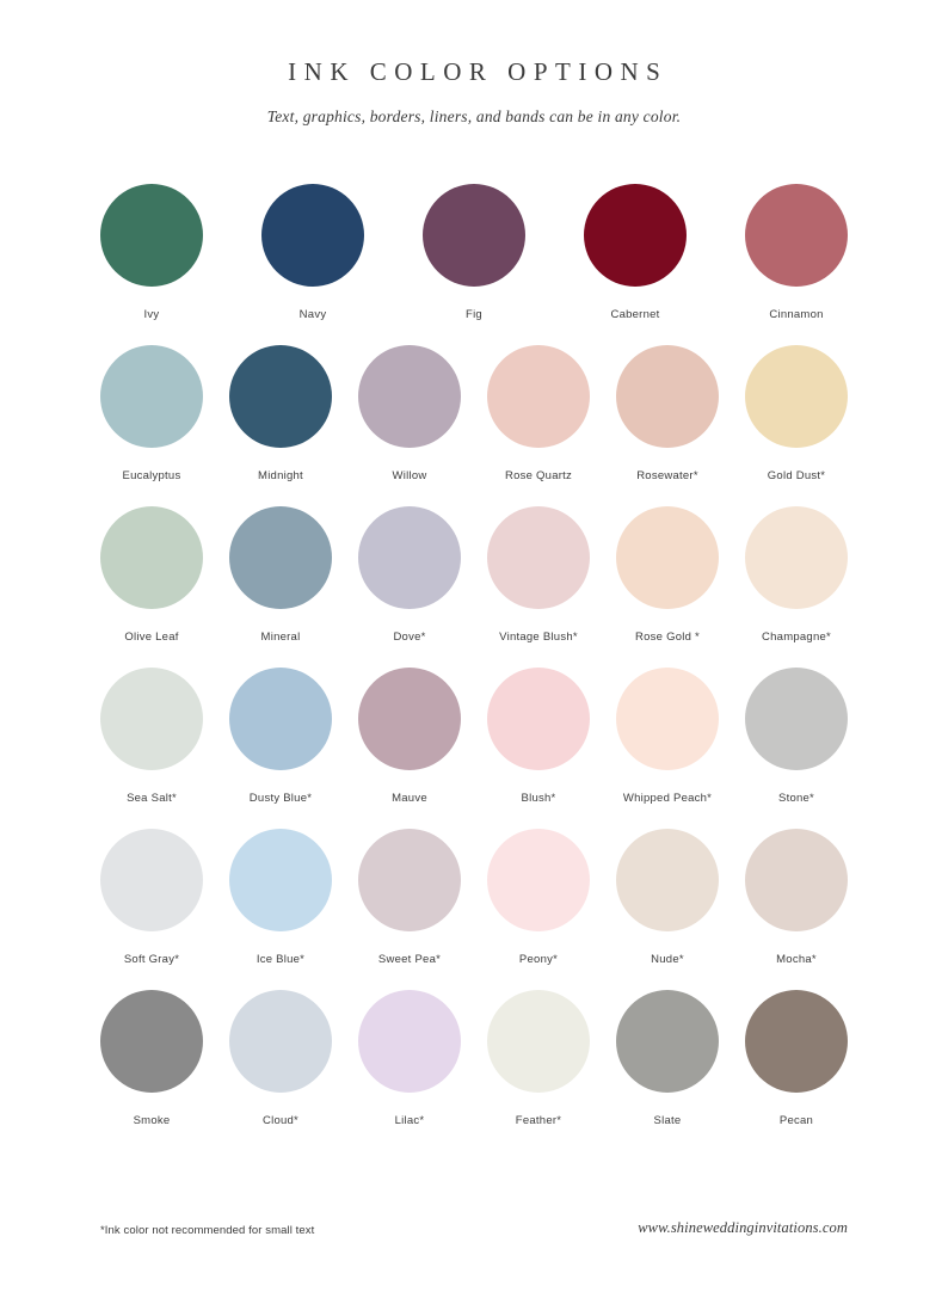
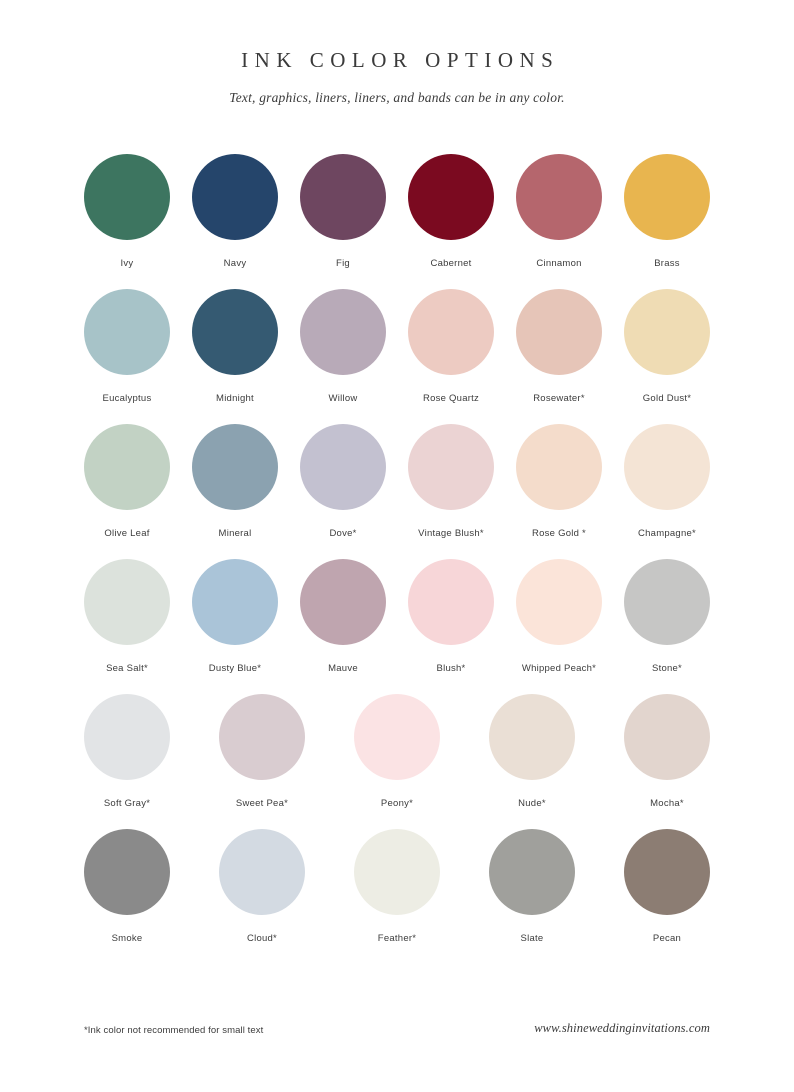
  INK COLOR OPTIONS
- Text, graphics, borders, liners, and bands can be in any color.
+ Text, graphics, liners, liners, and bands can be in any color.
  Ivy
  Navy
  Fig
  Cabernet
  Cinnamon
+ Brass
  Eucalyptus
  Midnight
  Willow
  Rose Quartz
  Rosewater*
  Gold Dust*
  Olive Leaf
  Mineral
  Dove*
  Vintage Blush*
  Rose Gold *
  Champagne*
  Sea Salt*
  Dusty Blue*
  Mauve
  Blush*
  Whipped Peach*
  Stone*
  Soft Gray*
- Ice Blue*
  Sweet Pea*
  Peony*
  Nude*
  Mocha*
  Smoke
  Cloud*
- Lilac*
  Feather*
  Slate
  Pecan
  *Ink color not recommended for small text
  www.shineweddinginvitations.com
